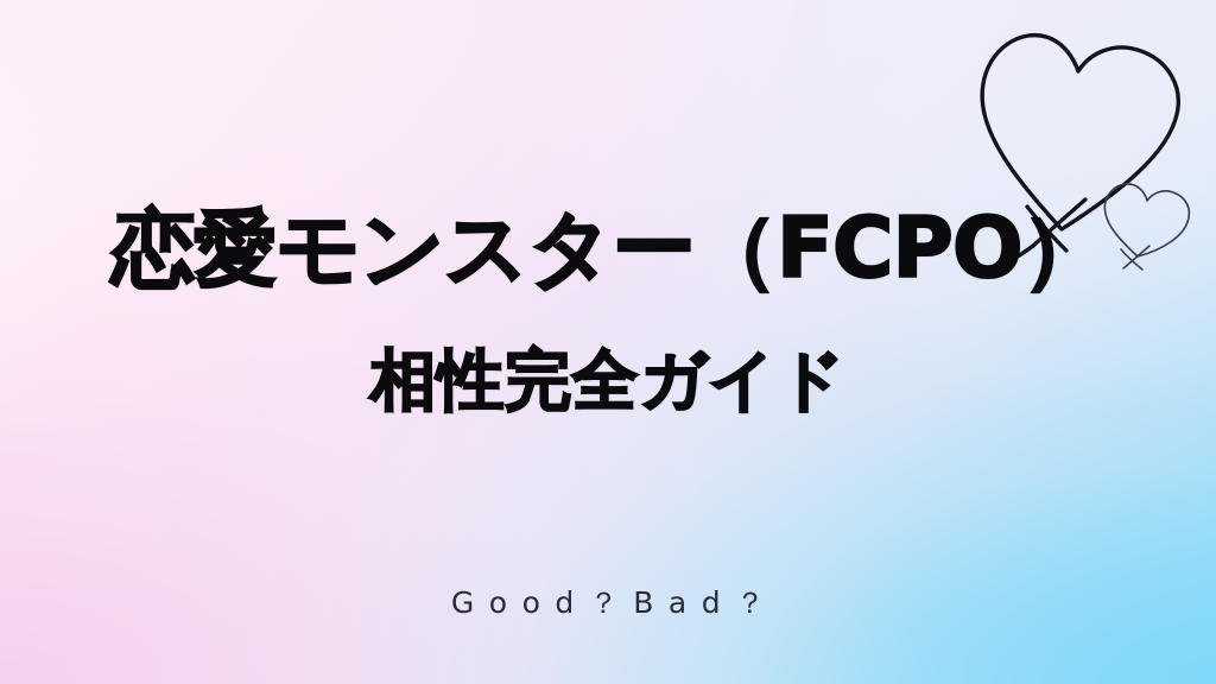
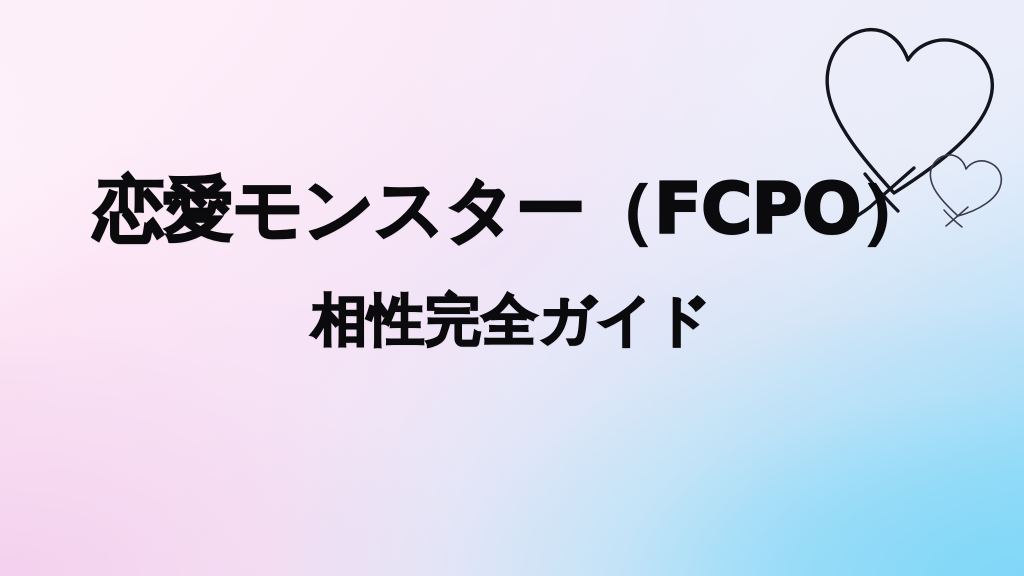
  恋愛モンスター（FCPO）
  相性完全ガイド
- Good？Bad？
